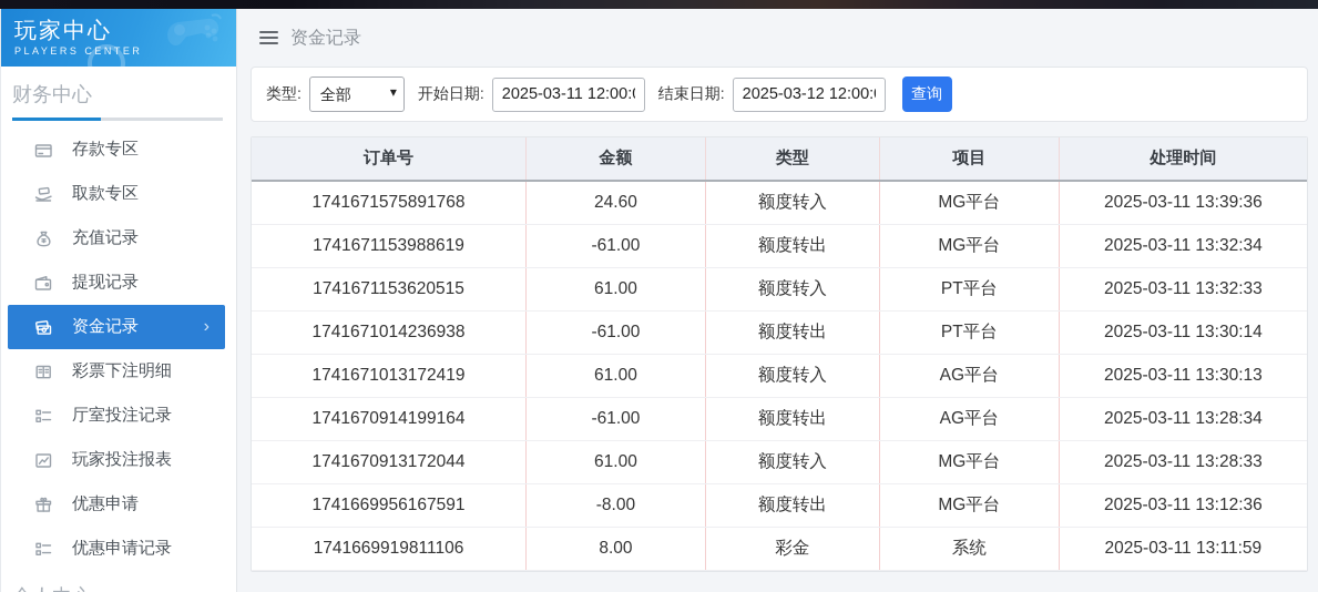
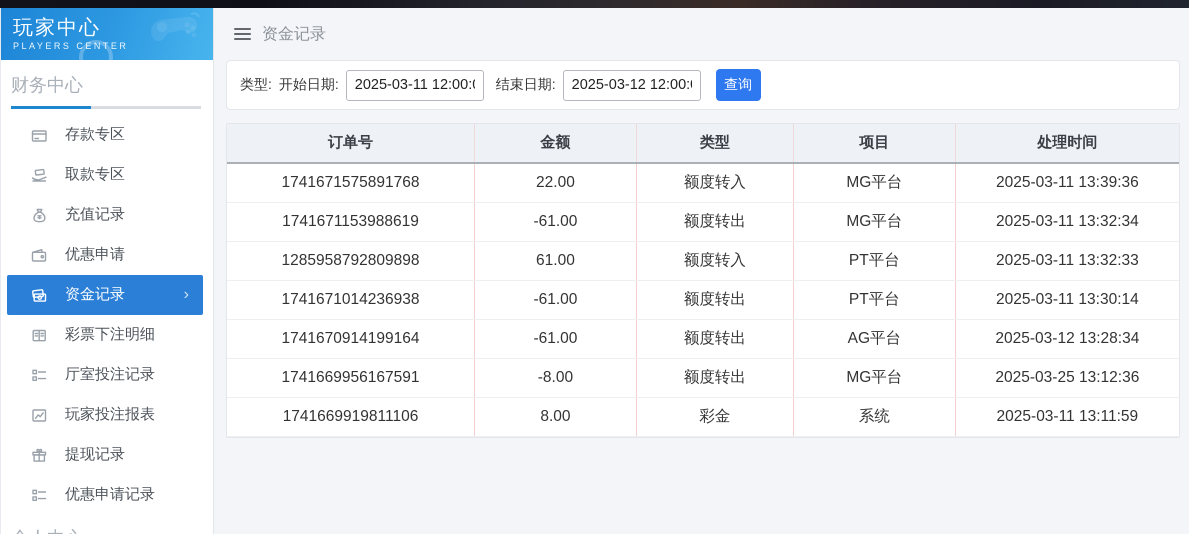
  玩家中心
  PLAYERS CENTER
  财务中心
  存款专区
  取款专区
  充值记录
- 提现记录
+ 优惠申请
  资金记录
  ›
  彩票下注明细
  厅室投注记录
  玩家投注报表
- 优惠申请
+ 提现记录
  优惠申请记录
  资金记录
  类型:
- 全部
- ▾
  开始日期:
  2025-03-11 12:00:
  结束日期:
  2025-03-12 12:00:
  查询
  订单号	金额	类型	项目	处理时间
- 1741671575891768	24.60	额度转入	MG平台	2025-03-11 13:39:36
+ 1741671575891768	22.00	额度转入	MG平台	2025-03-11 13:39:36
  1741671153988619	-61.00	额度转出	MG平台	2025-03-11 13:32:34
- 1741671153620515	61.00	额度转入	PT平台	2025-03-11 13:32:33
+ 1285958792809898	61.00	额度转入	PT平台	2025-03-11 13:32:33
  1741671014236938	-61.00	额度转出	PT平台	2025-03-11 13:30:14
- 1741671013172419	61.00	额度转入	AG平台	2025-03-11 13:30:13
- 1741670914199164	-61.00	额度转出	AG平台	2025-03-11 13:28:34
+ 1741670914199164	-61.00	额度转出	AG平台	2025-03-12 13:28:34
- 1741670913172044	61.00	额度转入	MG平台	2025-03-11 13:28:33
- 1741669956167591	-8.00	额度转出	MG平台	2025-03-11 13:12:36
+ 1741669956167591	-8.00	额度转出	MG平台	2025-03-25 13:12:36
  1741669919811106	8.00	彩金	系统	2025-03-11 13:11:59
